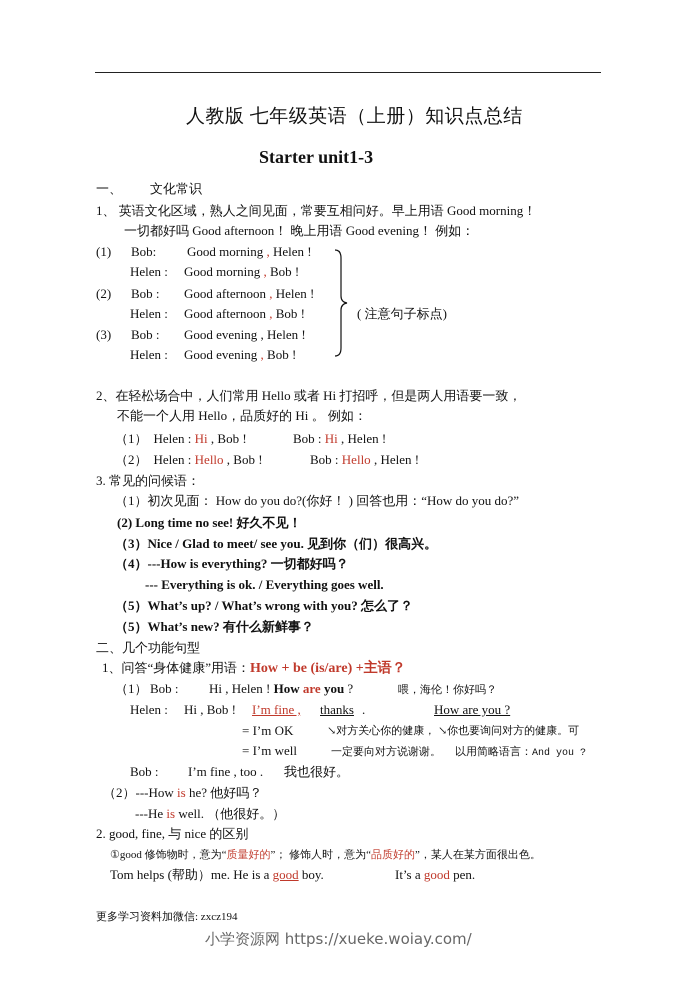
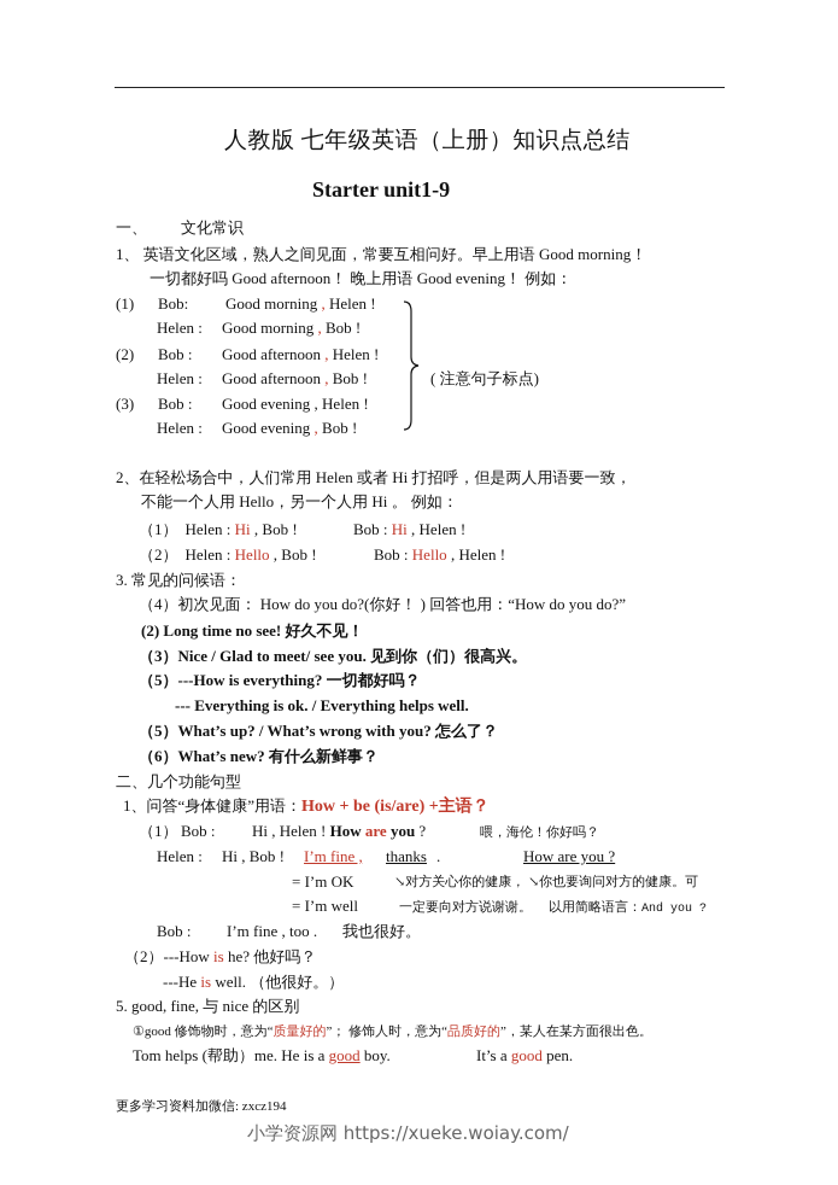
  人教版 七年级英语（上册）知识点总结
- Starter unit1-3
+ Starter unit1-9
  一、
  文化常识
  1、 英语文化区域，熟人之间见面，常要互相问好。早上用语 Good morning！
  一切都好吗 Good afternoon！ 晚上用语 Good evening！ 例如：
  (1)
  Bob:
  Good morning , Helen !
  Helen :
  Good morning , Bob !
  (2)
  Bob :
  Good afternoon , Helen !
  Helen :
  Good afternoon , Bob !
  (3)
  Bob :
  Good evening , Helen !
  Helen :
  Good evening , Bob !
  ( 注意句子标点)
- 2、在轻松场合中，人们常用 Hello 或者 Hi 打招呼，但是两人用语要一致，
+ 2、在轻松场合中，人们常用 Helen 或者 Hi 打招呼，但是两人用语要一致，
- 不能一个人用 Hello，品质好的 Hi 。 例如：
+ 不能一个人用 Hello，另一个人用 Hi 。 例如：
  （1） Helen : Hi , Bob !
  Bob : Hi , Helen !
  （2） Helen : Hello , Bob !
  Bob : Hello , Helen !
  3. 常见的问候语：
- （1）初次见面： How do you do?(你好！ ) 回答也用：“How do you do?”
+ （4）初次见面： How do you do?(你好！ ) 回答也用：“How do you do?”
  (2) Long time no see! 好久不见！
  （3）Nice / Glad to meet/ see you. 见到你（们）很高兴。
- （4）---How is everything? 一切都好吗？
+ （5）---How is everything? 一切都好吗？
- --- Everything is ok. / Everything goes well.
+ --- Everything is ok. / Everything helps well.
  （5）What’s up? / What’s wrong with you? 怎么了？
- （5）What’s new? 有什么新鲜事？
+ （6）What’s new? 有什么新鲜事？
  二、几个功能句型
  1、问答“身体健康”用语：How + be (is/are) +主语？
  （1）
  Bob :
  Hi , Helen ! How are you ?
  喂，海伦！你好吗？
  Helen :
  Hi , Bob !
  I’m fine ,
  thanks
  .
  How are you ?
  = I’m OK
  ↘对方关心你的健康， ↘你也要询问对方的健康。可
  = I’m well
  一定要向对方说谢谢。 以用简略语言：And you ?
  Bob :
  I’m fine , too .
  我也很好。
  （2）---How is he? 他好吗？
  ---He is well. （他很好。）
- 2. good, fine, 与 nice 的区别
+ 5. good, fine, 与 nice 的区别
  ①good 修饰物时，意为“质量好的”； 修饰人时，意为“品质好的”，某人在某方面很出色。
  Tom helps (帮助）me. He is a good boy.
  It’s a good pen.
  更多学习资料加微信: zxcz194
  小学资源网 https://xueke.woiay.com/
